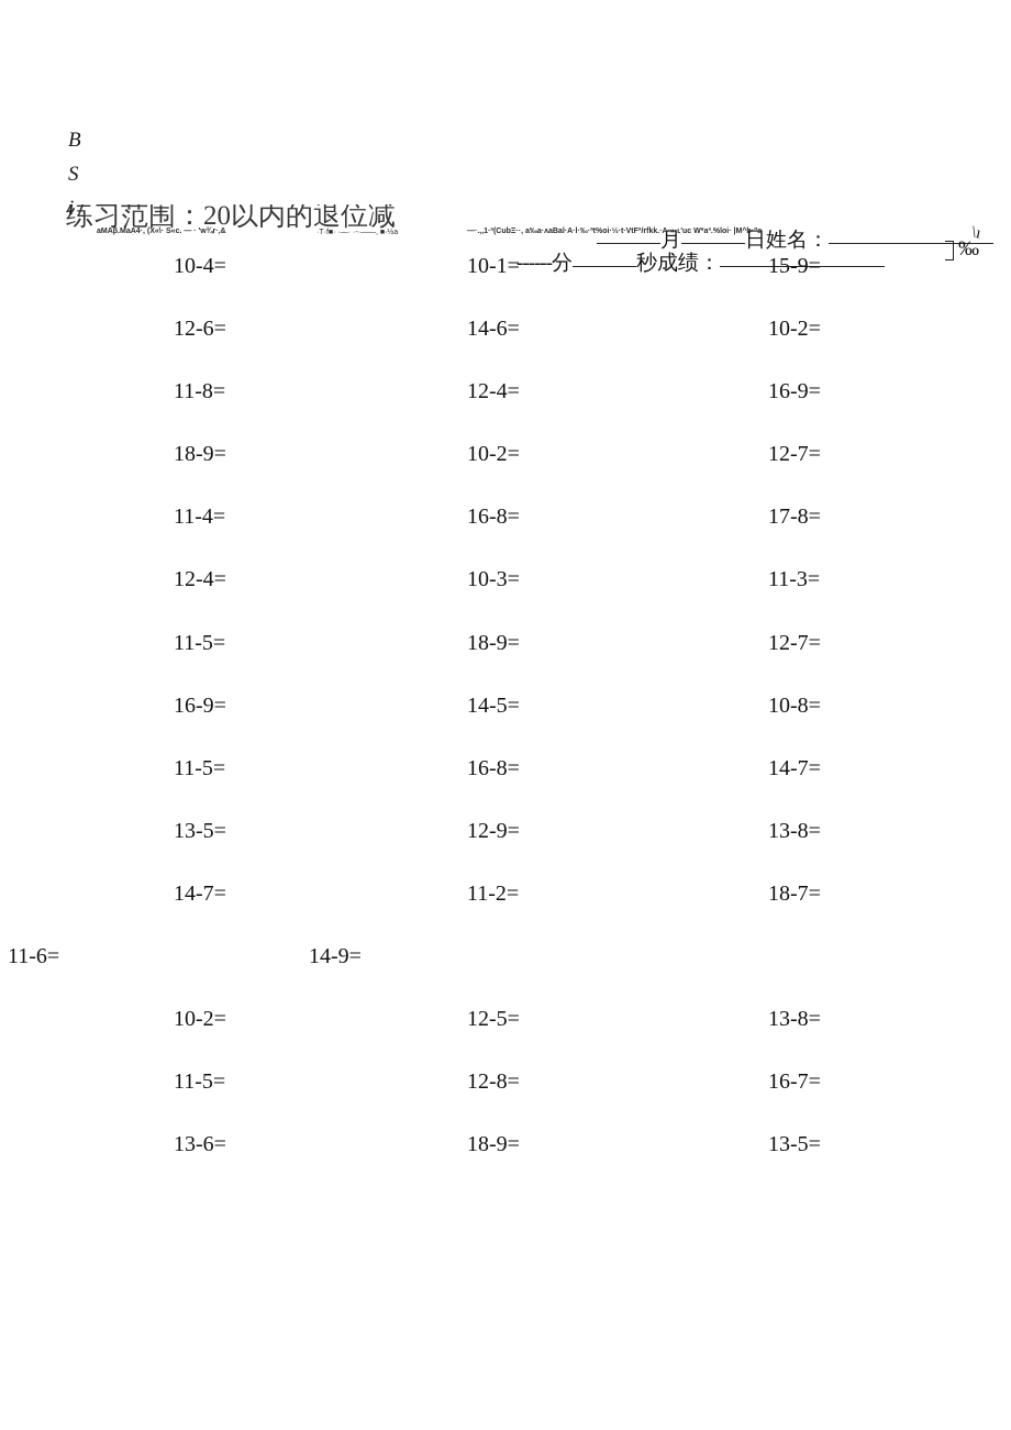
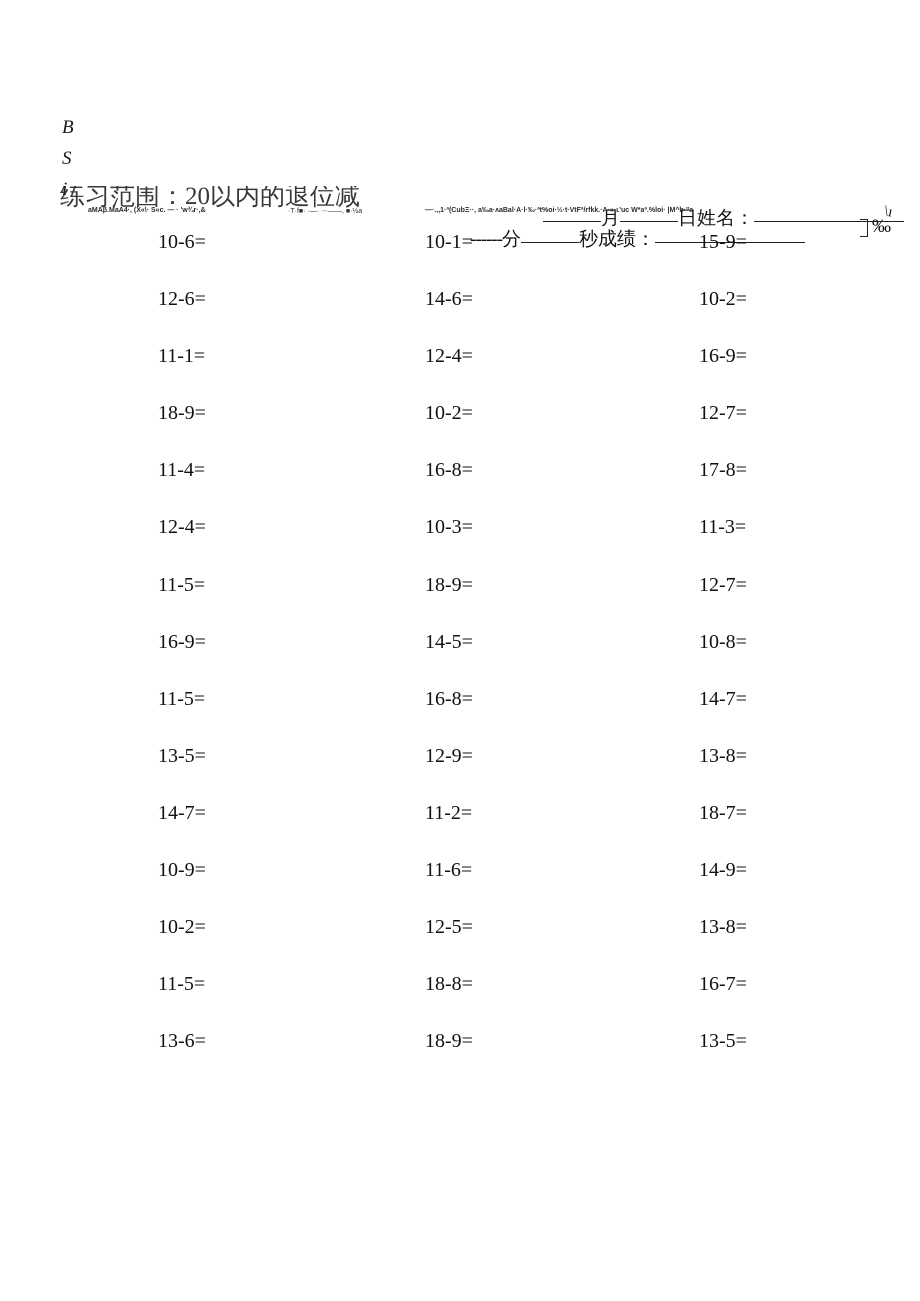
  B
  S
  i
  月 日姓名：
  ------分 秒成绩：
  ‰
  练习范围：20以内的退位减
- 10-4=
+ 10-6=
  10-1=
  15-9=
  12-6=
  14-6=
  10-2=
- 11-8=
+ 11-1=
  12-4=
  16-9=
  18-9=
  10-2=
  12-7=
  11-4=
  16-8=
  17-8=
  12-4=
  10-3=
  11-3=
  11-5=
  18-9=
  12-7=
  16-9=
  14-5=
  10-8=
  11-5=
  16-8=
  14-7=
  13-5=
  12-9=
  13-8=
  14-7=
  11-2=
  18-7=
+ 10-9=
  11-6=
  14-9=
  10-2=
  12-5=
  13-8=
  11-5=
- 12-8=
+ 18-8=
  16-7=
  13-6=
  18-9=
  13-5=
